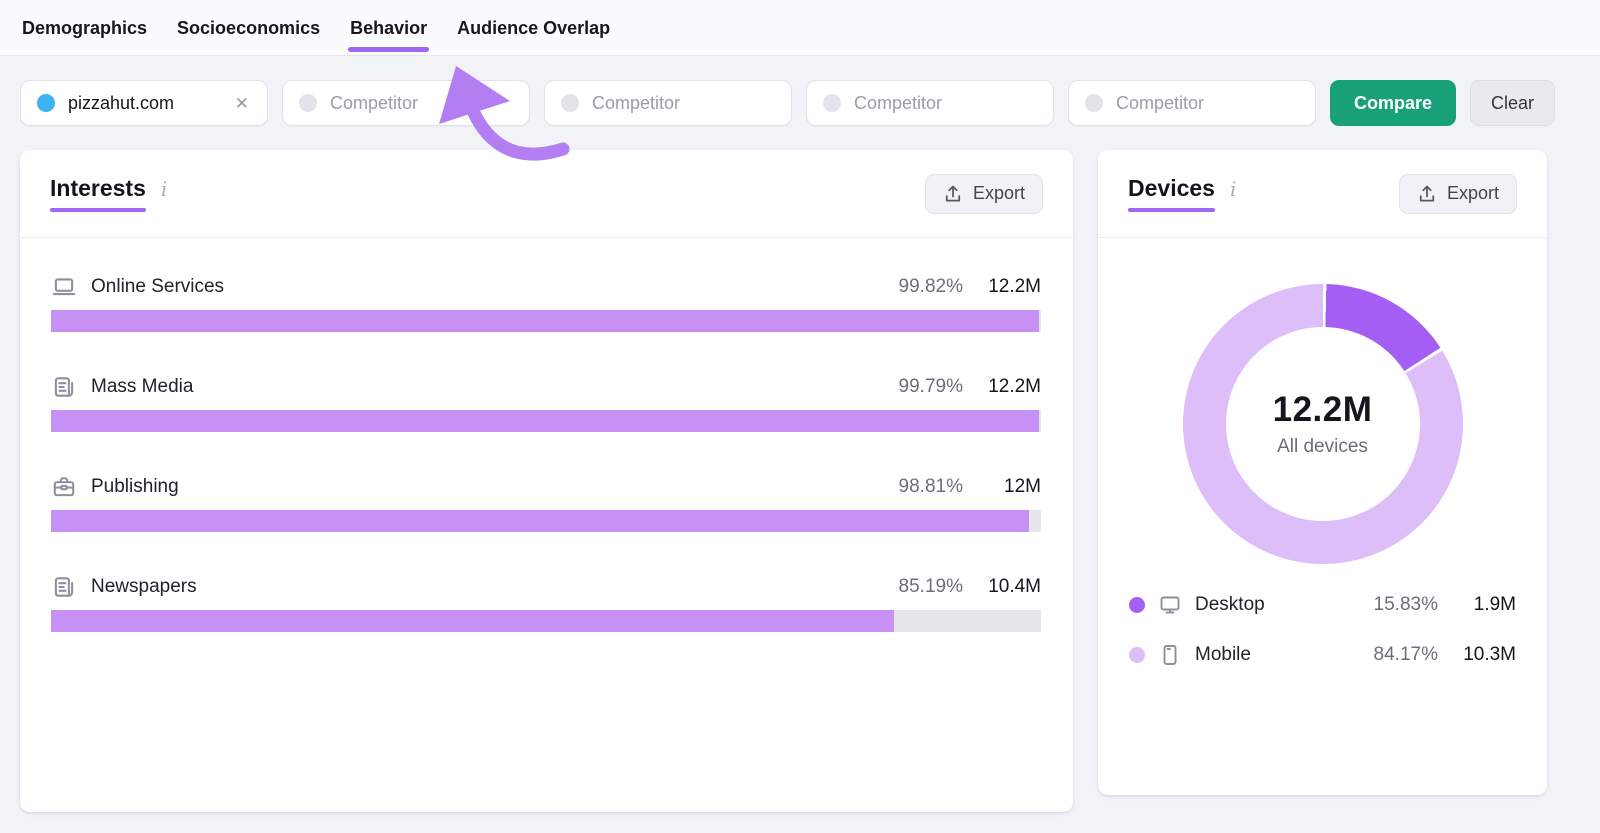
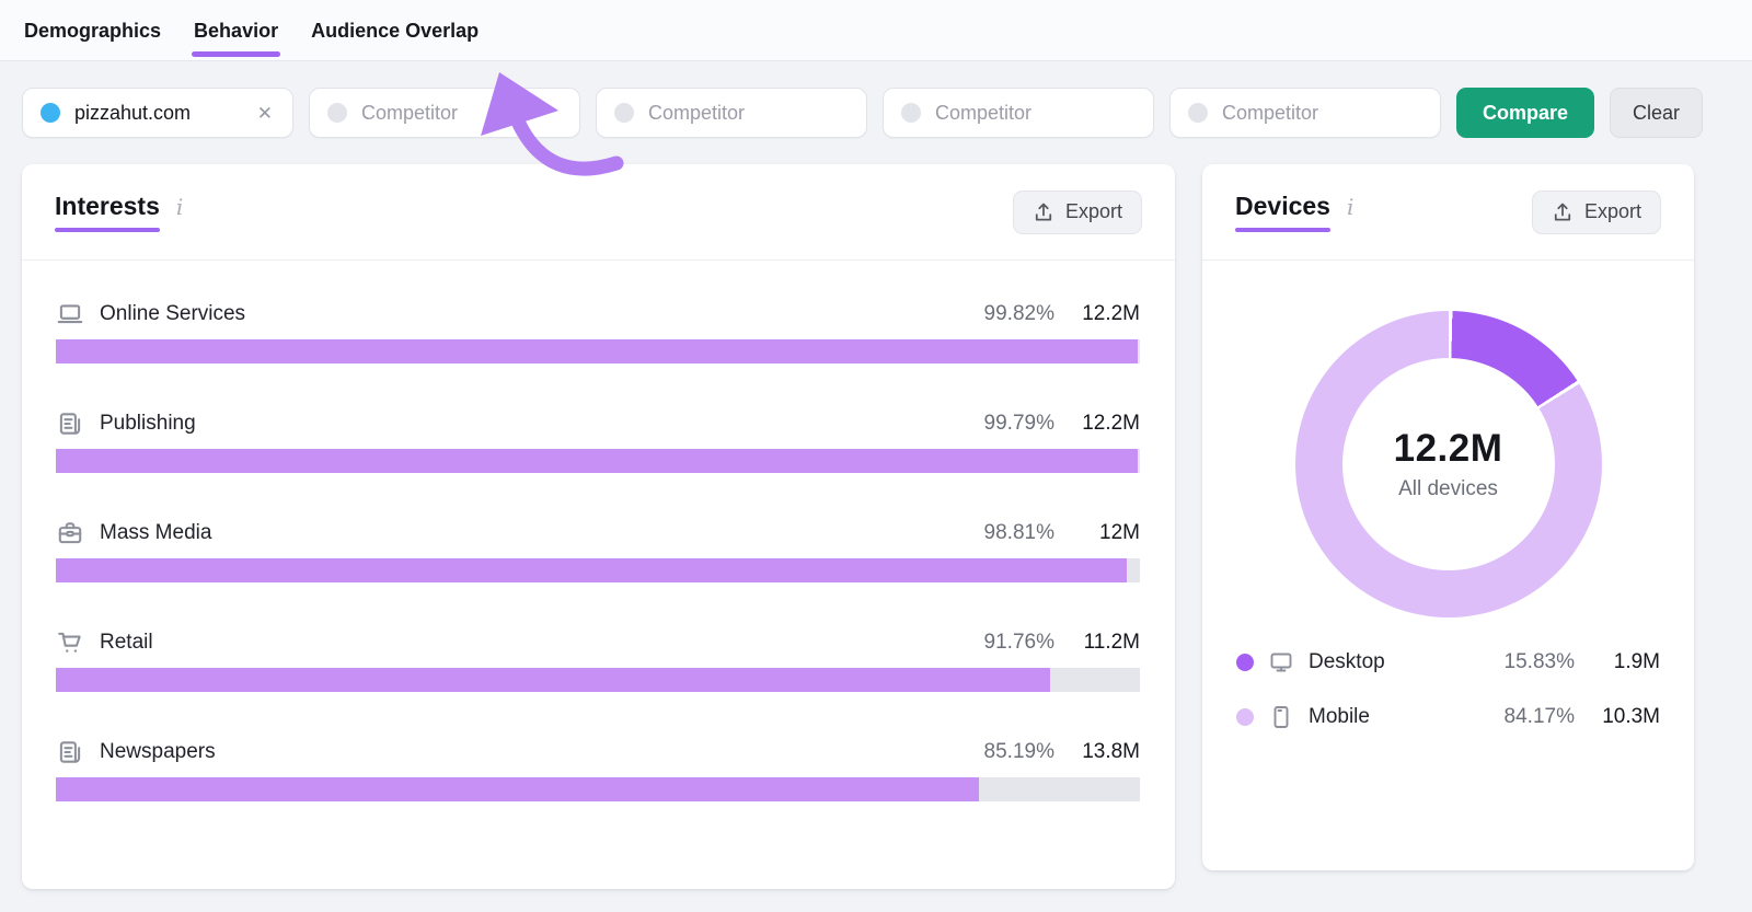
  Demographics
- Socioeconomics
  Behavior
  Audience Overlap
  pizzahut.com
  ✕
  Competitor
  Competitor
  Competitor
  Competitor
  Compare
  Clear
  Interests
  i
  Export
  Online Services
  99.82%
  12.2M
- Mass Media
+ Publishing
  99.79%
  12.2M
- Publishing
+ Mass Media
  98.81%
  12M
+ Retail
+ 91.76%
+ 11.2M
  Newspapers
  85.19%
- 10.4M
+ 13.8M
  Devices
  i
  Export
  12.2M
  All devices
  Desktop
  15.83%
  1.9M
  Mobile
  84.17%
  10.3M
